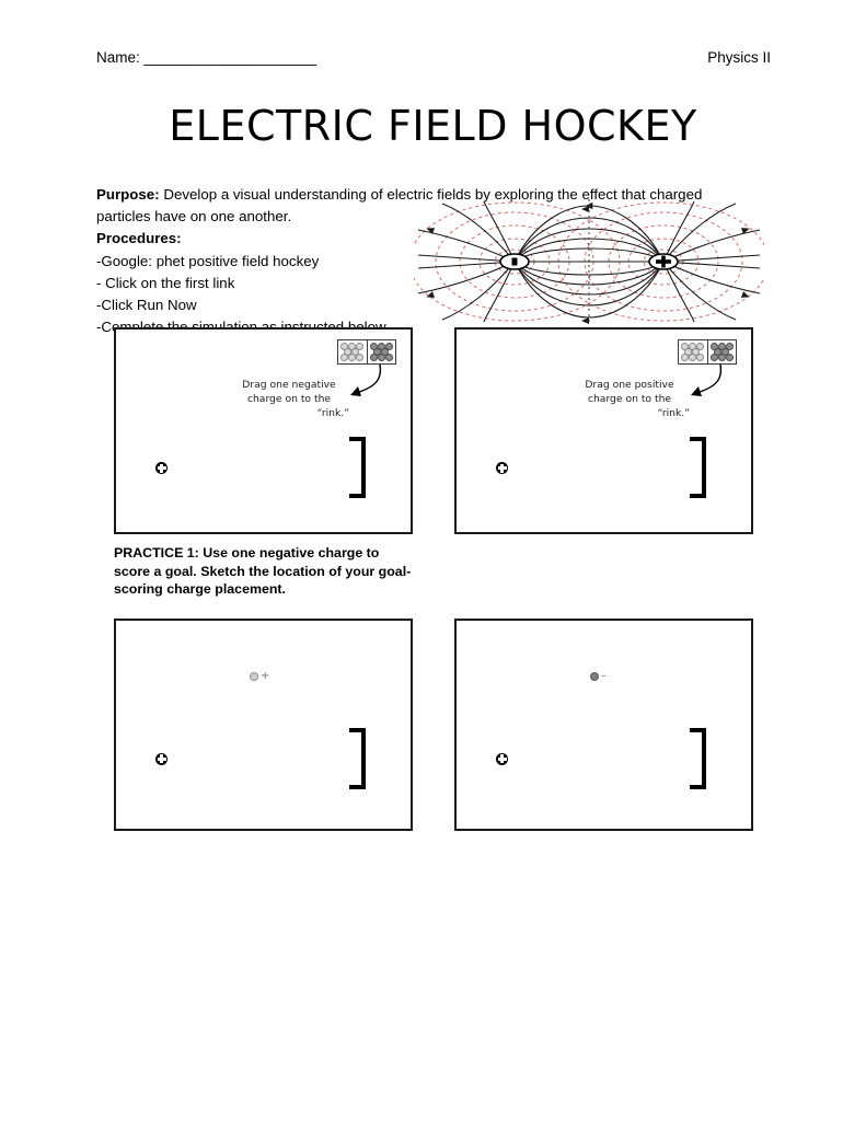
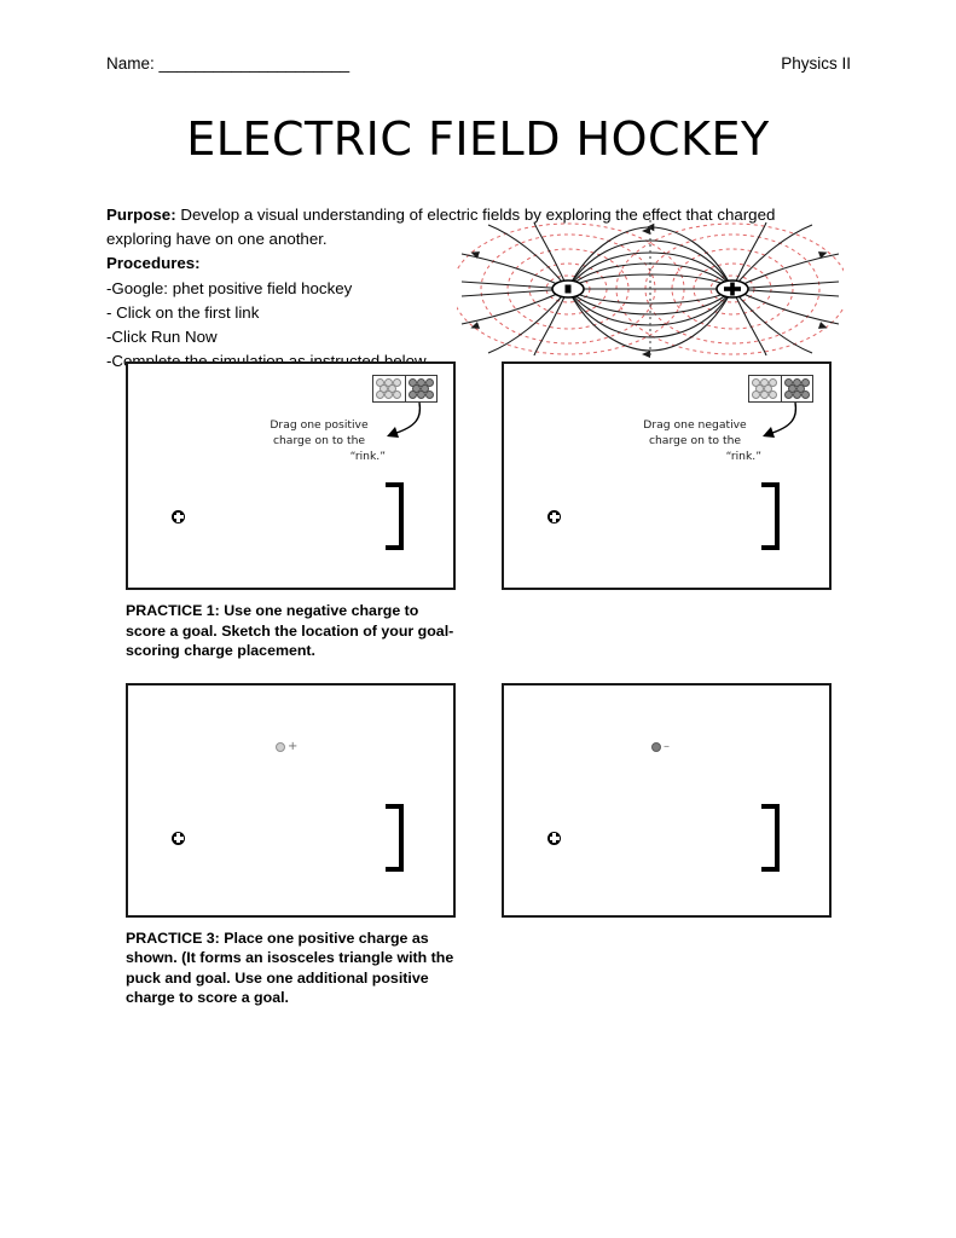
  Name: _____________________
  Physics II
  ELECTRIC FIELD HOCKEY
- Purpose: Develop a visual understanding of electric fields by exploring the effect that charged particles have on one another.
+ Purpose: Develop a visual understanding of electric fields by exploring the effect that charged exploring have on one another.
  Procedures:
  -Google: phet positive field hockey
  - Click on the first link
  -Click Run Now
- Drag one negative
+ Drag one positive
  charge on to the
  “rink.”
  PRACTICE 1: Use one negative charge to score a goal. Sketch the location of your goal-scoring charge placement.
- Drag one positive
+ Drag one negative
  charge on to the
  “rink.”
  +
+ PRACTICE 3: Place one positive charge as shown. (It forms an isosceles triangle with the puck and goal. Use one additional positive charge to score a goal.
  –
